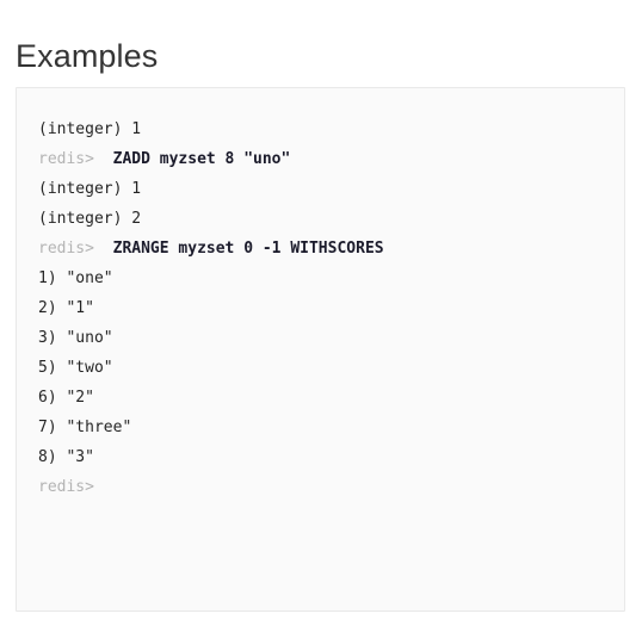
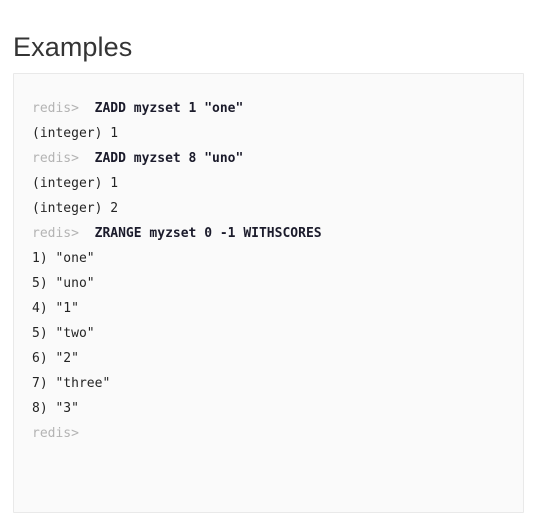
  Examples
+ redis> ZADD myzset 1 "one"
  (integer) 1
  redis> ZADD myzset 8 "uno"
  (integer) 1
  (integer) 2
  redis> ZRANGE myzset 0 -1 WITHSCORES
  1) "one"
- 2) "1"
- 3) "uno"
+ 5) "uno"
+ 4) "1"
  5) "two"
  6) "2"
  7) "three"
  8) "3"
  redis>
